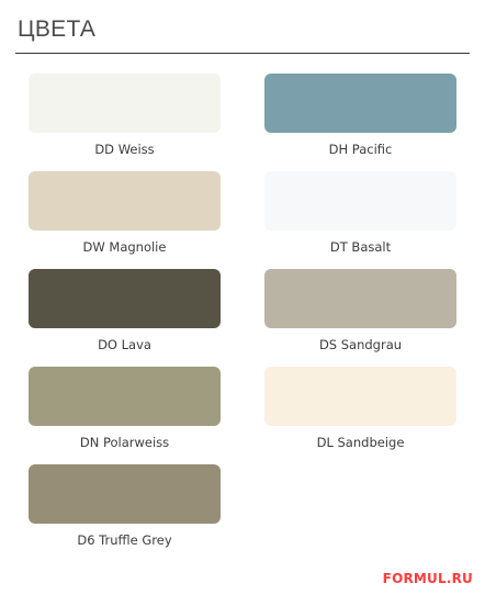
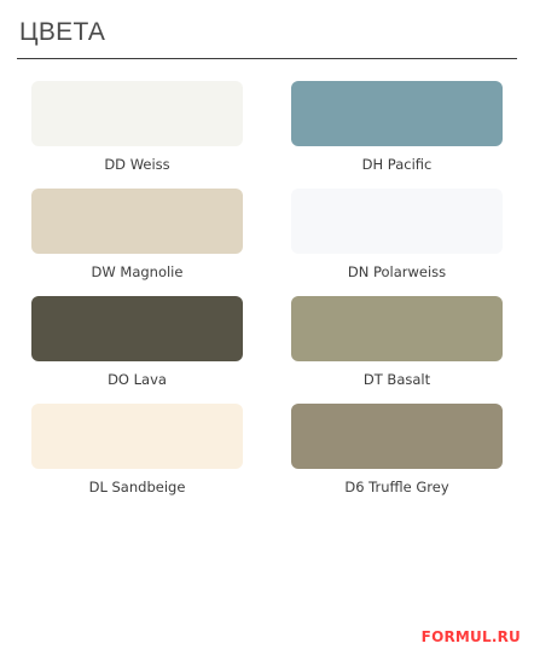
  ЦВЕТА
  DD Weiss
  DH Pacific
  DW Magnolie
- DT Basalt
+ DN Polarweiss
  DO Lava
- DS Sandgrau
- DN Polarweiss
+ DT Basalt
  DL Sandbeige
  D6 Truffle Grey
  FORMUL.RU
